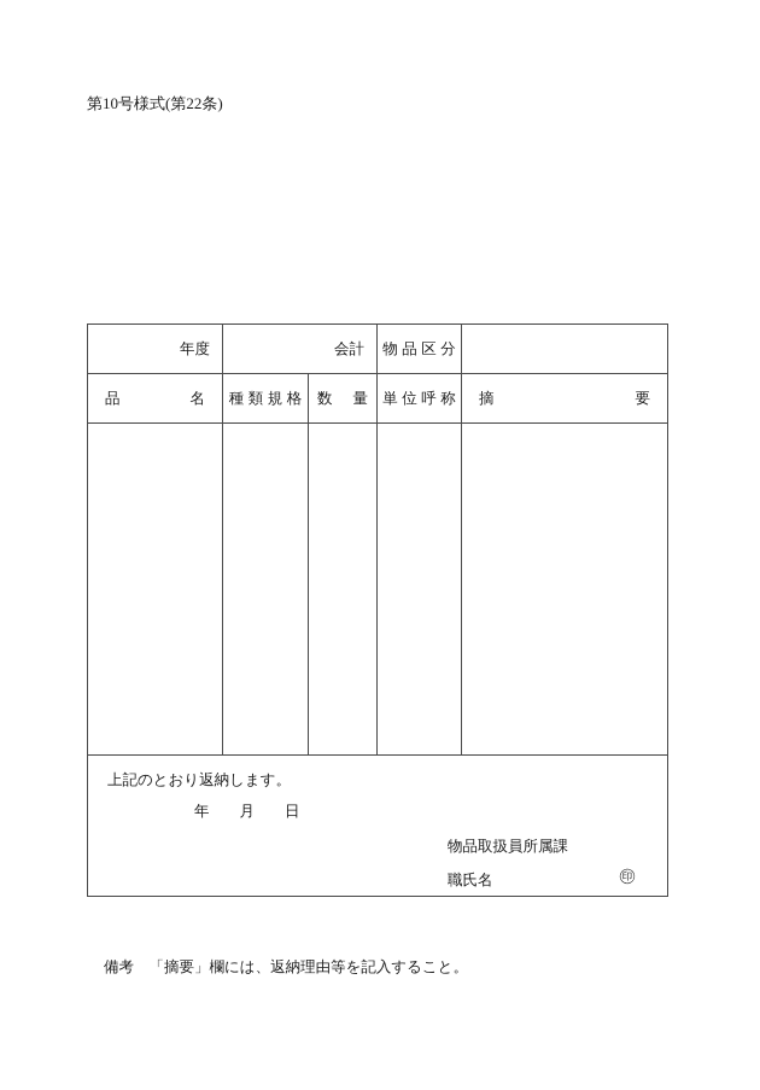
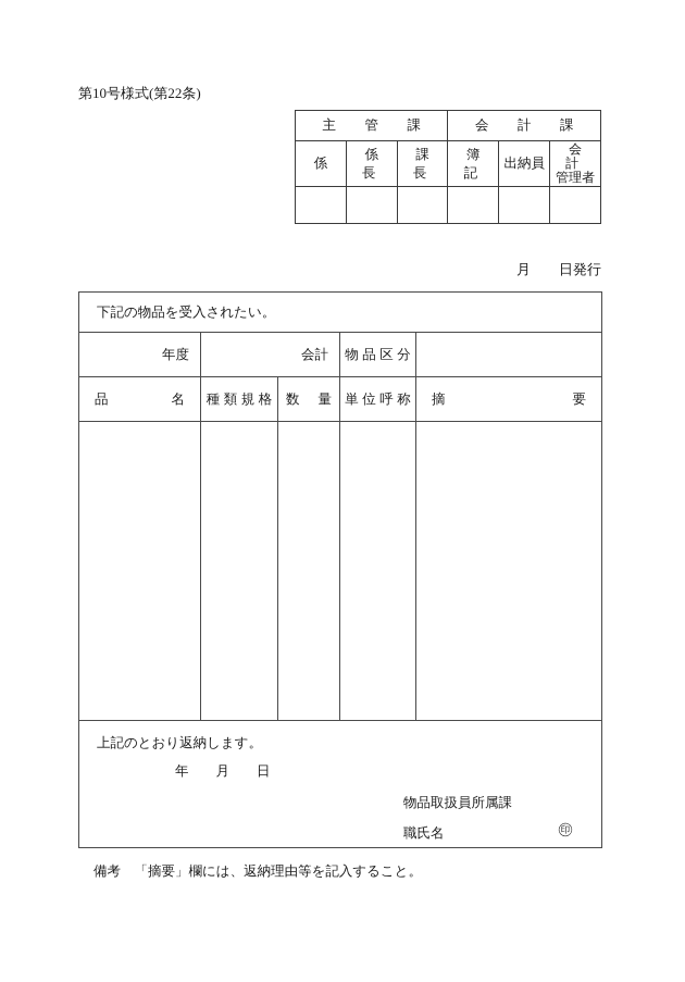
  第10号様式(第22条)
+ 主 管 課	会 計 課
+ 係	係 長	課 長	簿 記	出納員	会 計 管理者
+ 月 日発行
+ 下記の物品を受入されたい。
  年度	会計	物品区分
  品 名	種類規格	数 量	単位呼称	摘 要
  上記のとおり返納します。 年 月 日 物品取扱員所属課 職氏名 ㊞
  備考 「摘要」欄には、返納理由等を記入すること。
